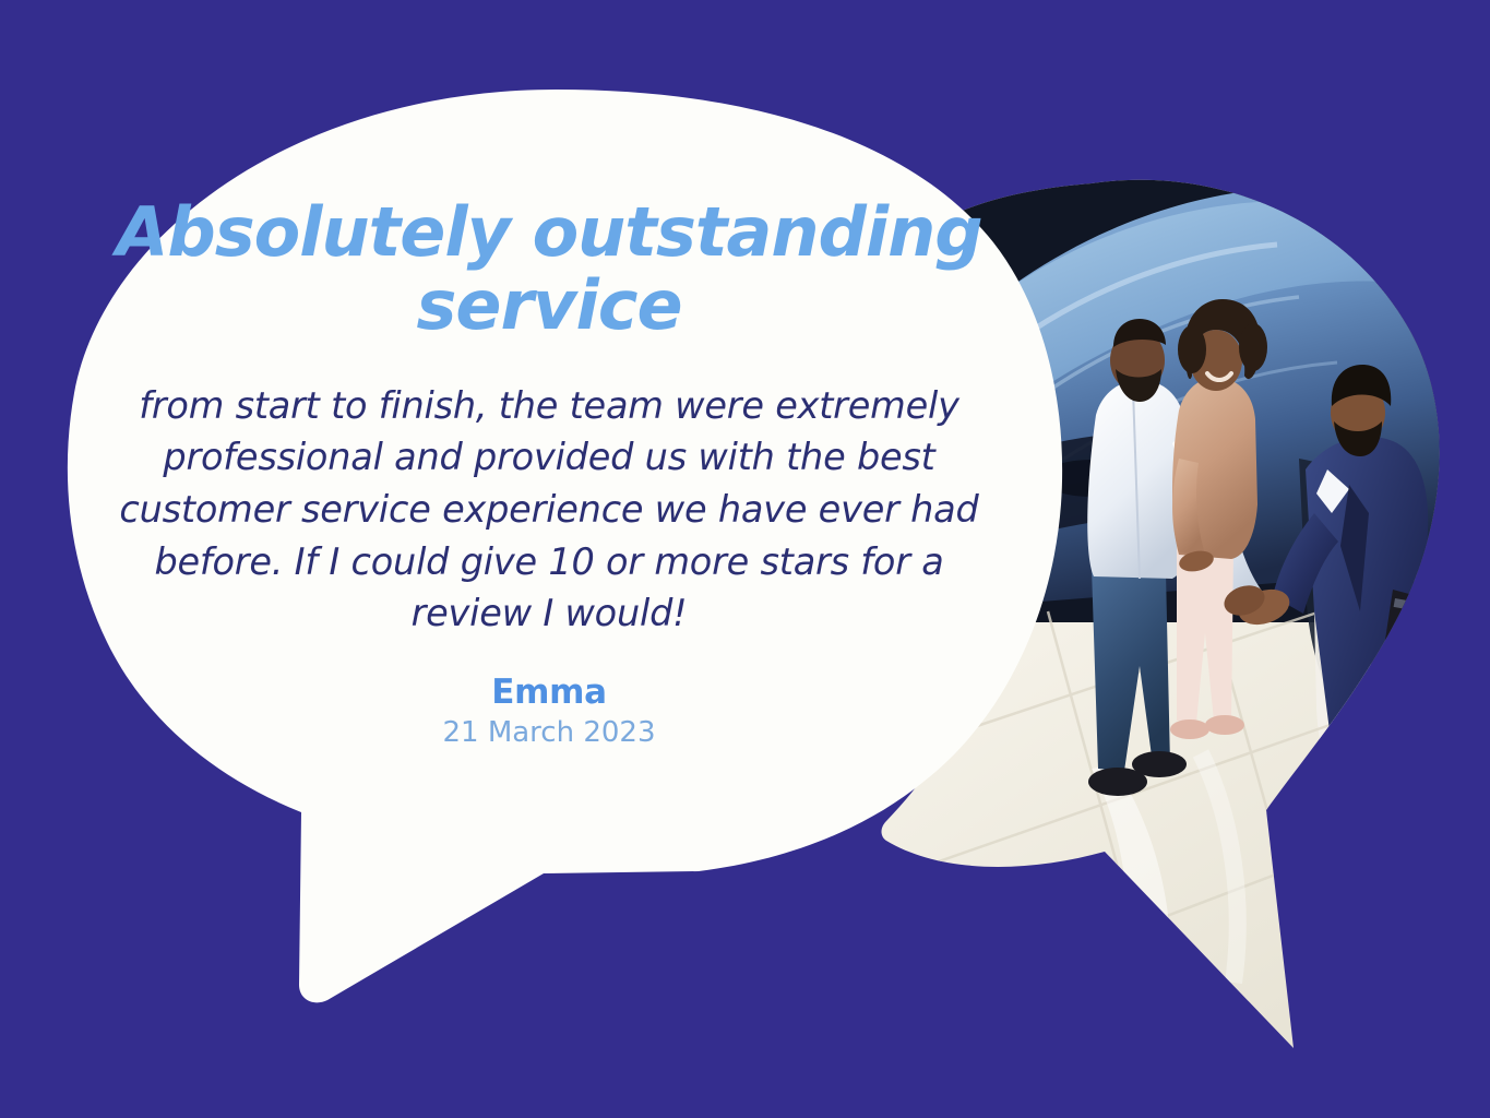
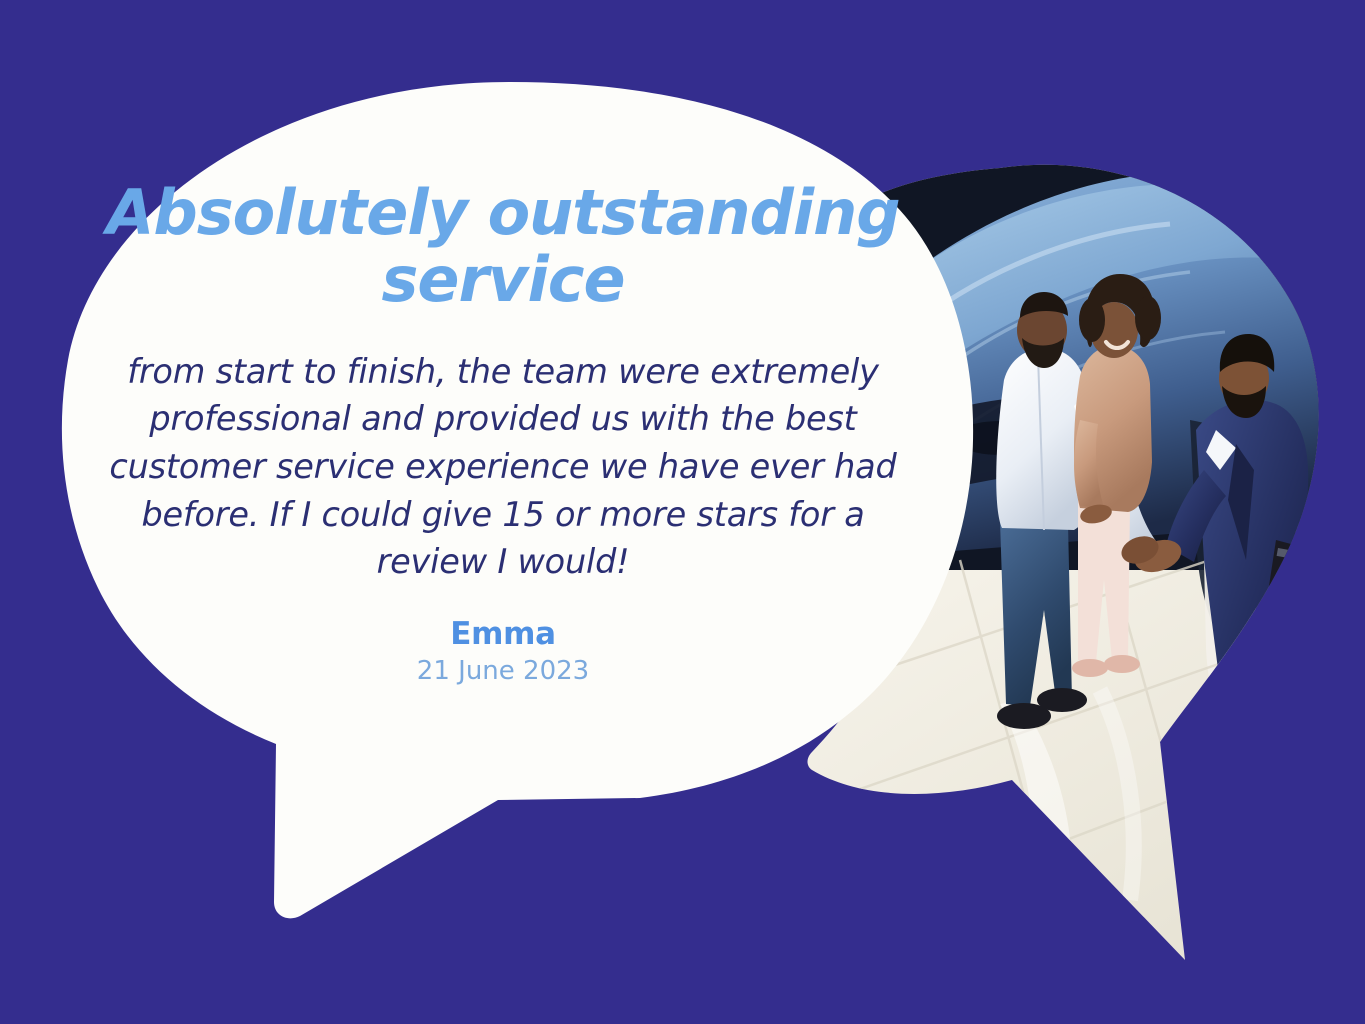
  Absolutely outstanding service
- from start to finish, the team were extremely professional and provided us with the best customer service experience we have ever had before. If I could give 10 or more stars for a review I would!
+ from start to finish, the team were extremely professional and provided us with the best customer service experience we have ever had before. If I could give 15 or more stars for a review I would!
  Emma
- 21 March 2023
+ 21 June 2023
